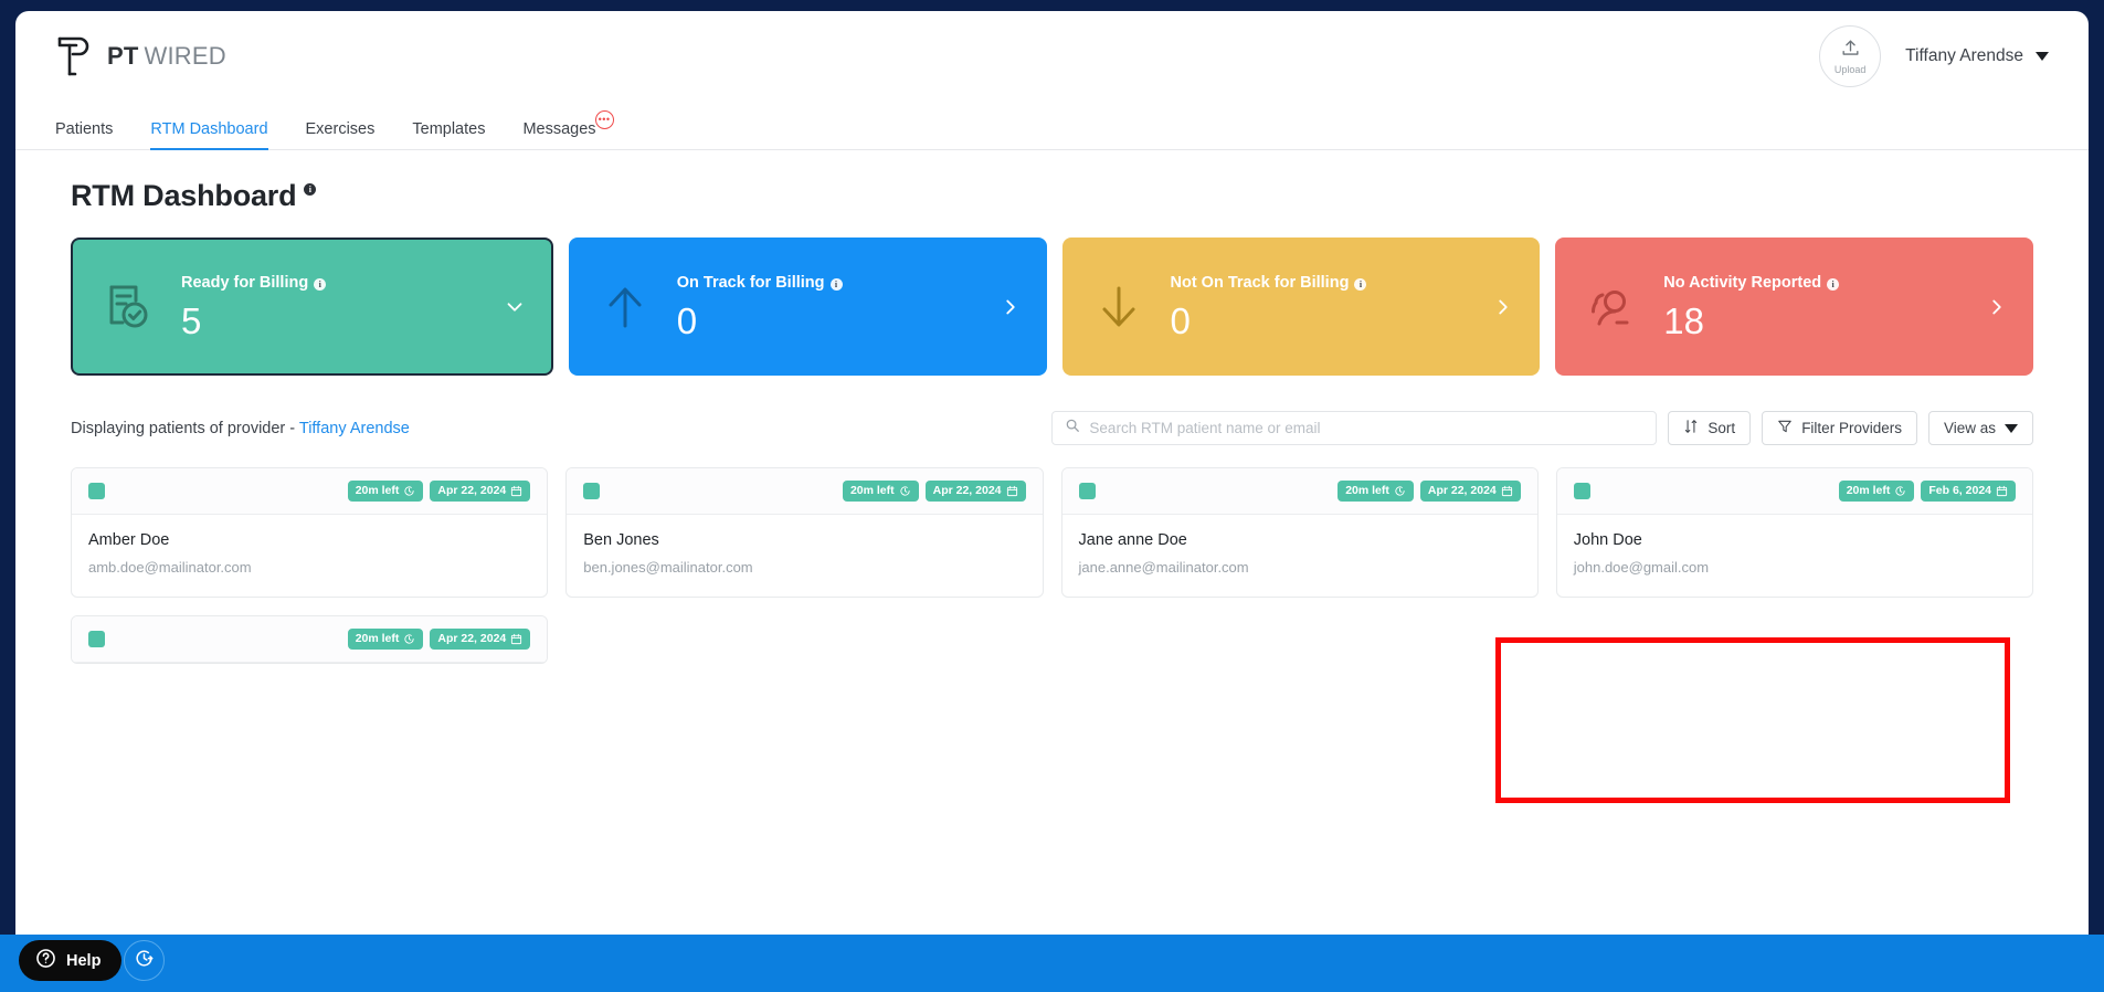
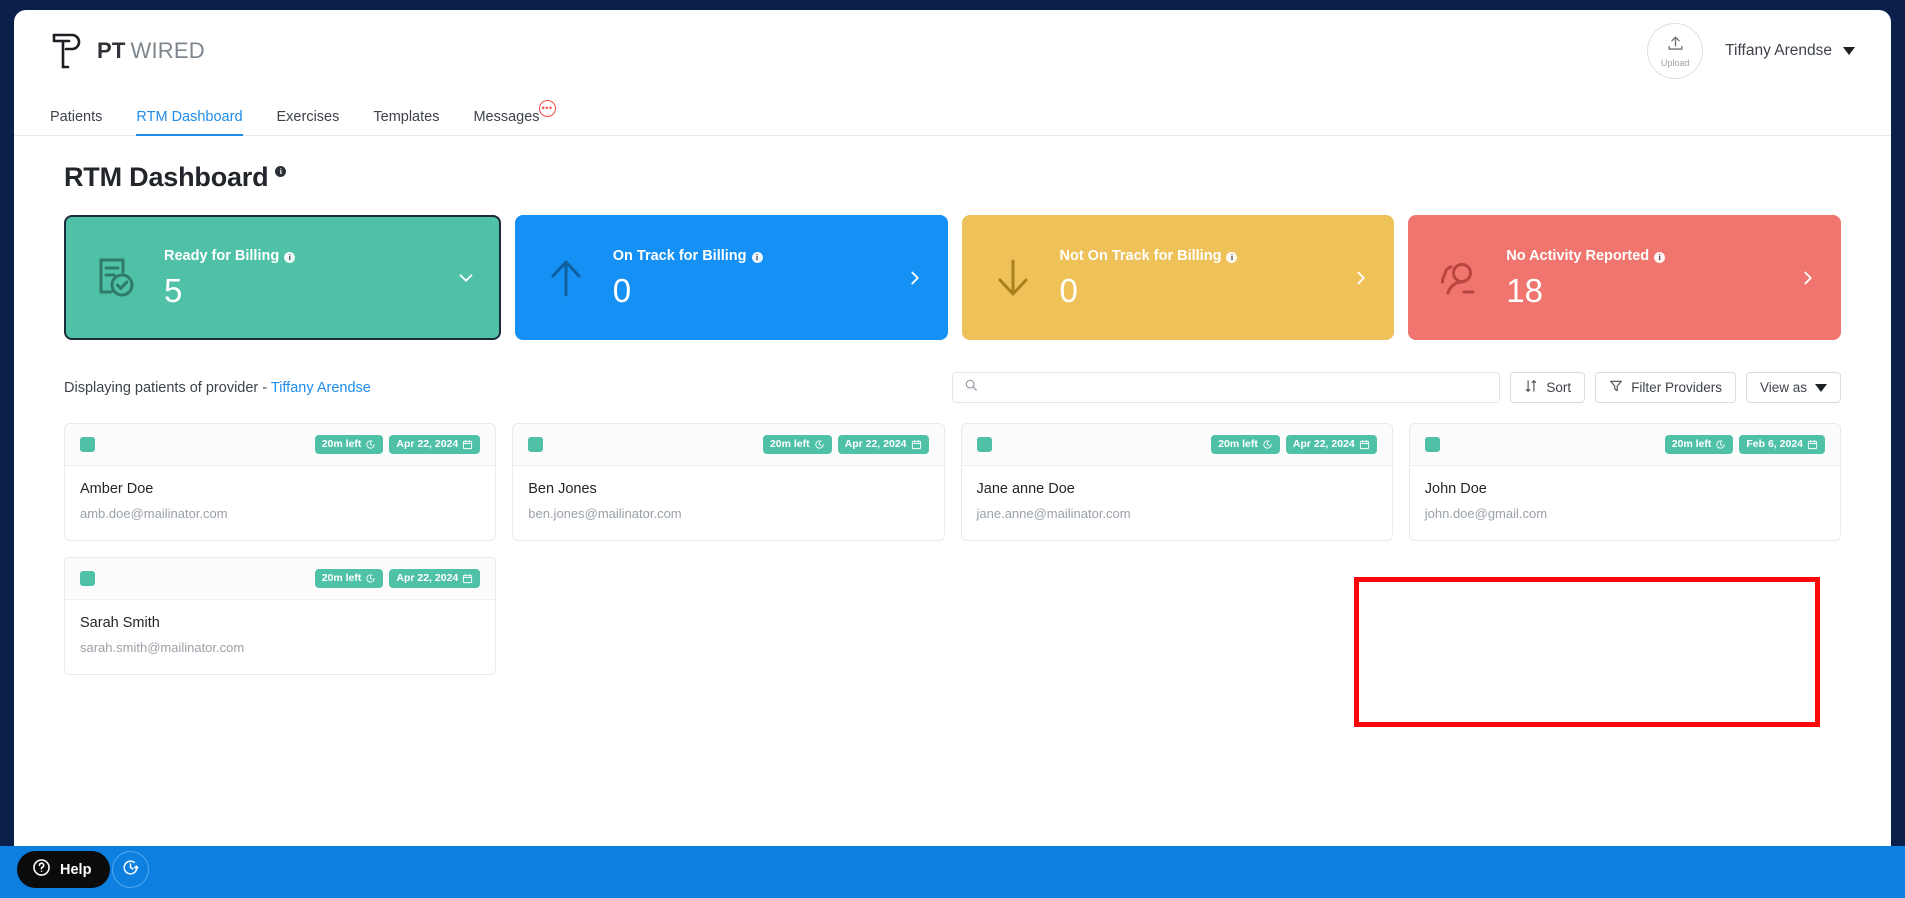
  PT WIRED
  Upload
  Tiffany Arendse
  Patients
  RTM Dashboard
  Exercises
  Templates
  Messages
  •••
  RTM Dashboard
  i
  Ready for Billing
  i
  5
  On Track for Billing
  i
  0
  Not On Track for Billing
  i
  0
  No Activity Reported
  i
  18
  Displaying patients of provider - Tiffany Arendse
- Search RTM patient name or email
  Sort
  Filter Providers
  View as
  20m left
  Apr 22, 2024
  Amber Doe
  amb.doe@mailinator.com
  20m left
  Apr 22, 2024
  Ben Jones
  ben.jones@mailinator.com
  20m left
  Apr 22, 2024
  Jane anne Doe
  jane.anne@mailinator.com
  20m left
  Feb 6, 2024
  John Doe
  john.doe@gmail.com
  20m left
  Apr 22, 2024
+ Sarah Smith
+ sarah.smith@mailinator.com
  Help
